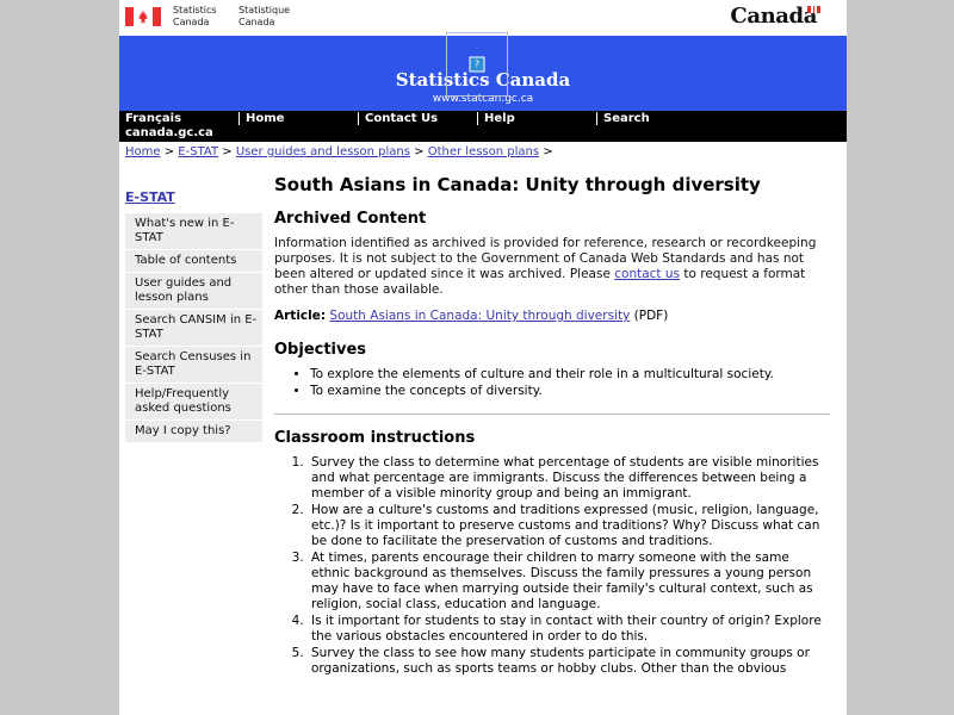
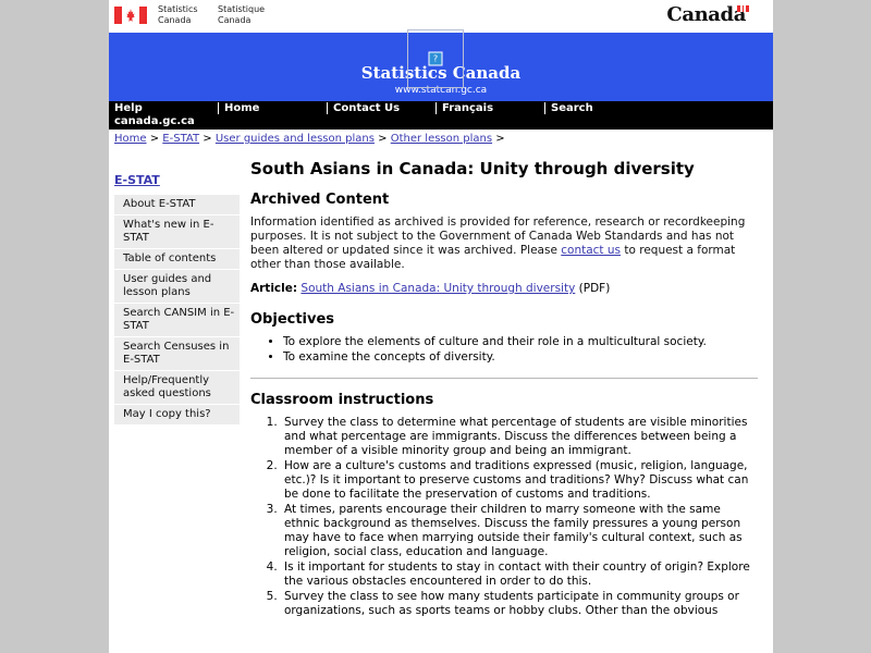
  Statistics
  Canada
  Statistique
  Canada
  Canada
  ?
  Statistics Canada
  www.statcan.gc.ca
- Français
+ Help
  Home
  Contact Us
- Help
+ Français
  Search
  canada.gc.ca
  Home > E-STAT > User guides and lesson plans > Other lesson plans >
  E-STAT
+ About E-STAT
  What's new in E-STAT
  Table of contents
  User guides and lesson plans
  Search CANSIM in E-STAT
  Search Censuses in E-STAT
  Help/Frequently asked questions
  May I copy this?
  South Asians in Canada: Unity through diversity
  Archived Content
  Information identified as archived is provided for reference, research or recordkeeping purposes. It is not subject to the Government of Canada Web Standards and has not been altered or updated since it was archived. Please contact us to request a format other than those available.
  Article: South Asians in Canada: Unity through diversity (PDF)
  Objectives
  To explore the elements of culture and their role in a multicultural society.
  To examine the concepts of diversity.
  Classroom instructions
  Survey the class to determine what percentage of students are visible minorities and what percentage are immigrants. Discuss the differences between being a member of a visible minority group and being an immigrant.
  How are a culture's customs and traditions expressed (music, religion, language, etc.)? Is it important to preserve customs and traditions? Why? Discuss what can be done to facilitate the preservation of customs and traditions.
  At times, parents encourage their children to marry someone with the same ethnic background as themselves. Discuss the family pressures a young person may have to face when marrying outside their family's cultural context, such as religion, social class, education and language.
  Is it important for students to stay in contact with their country of origin? Explore the various obstacles encountered in order to do this.
  Survey the class to see how many students participate in community groups or organizations, such as sports teams or hobby clubs. Other than the obvious
